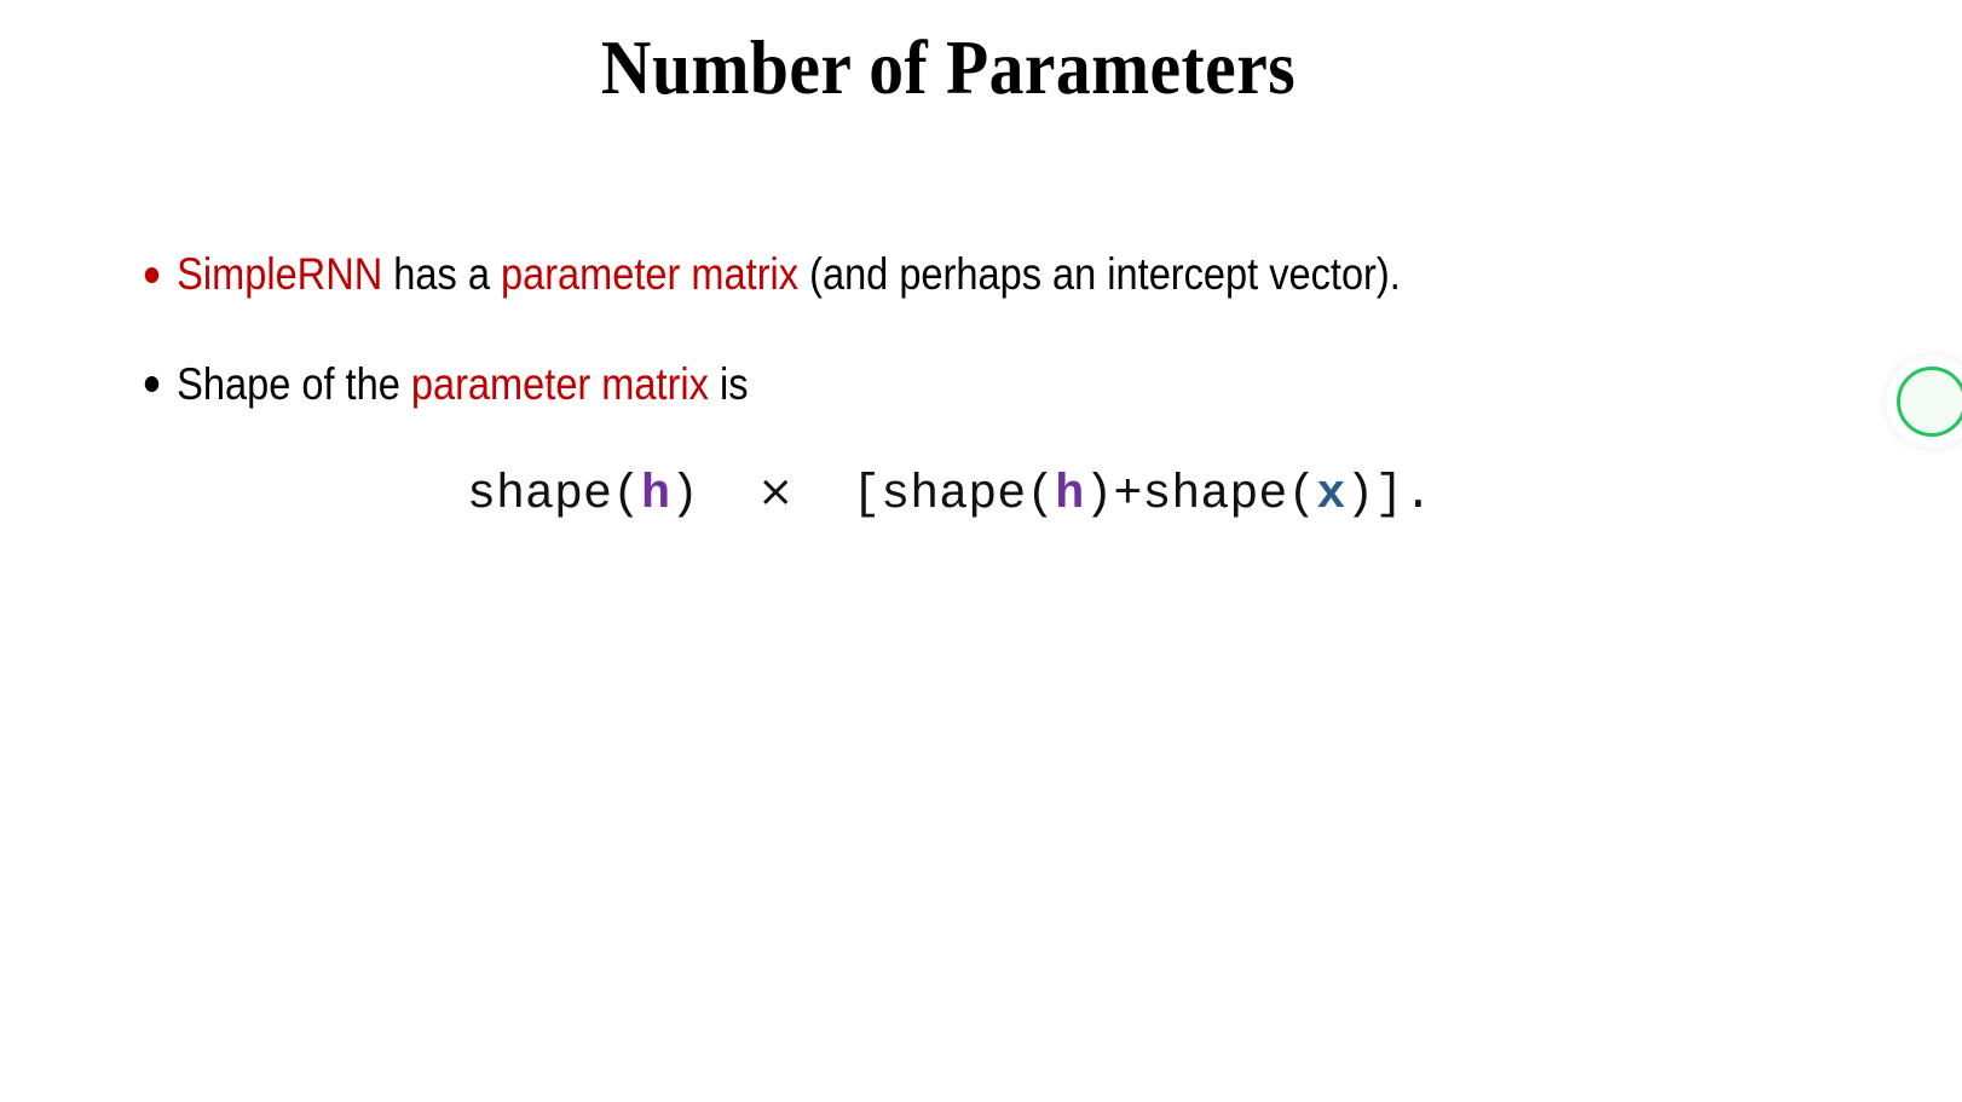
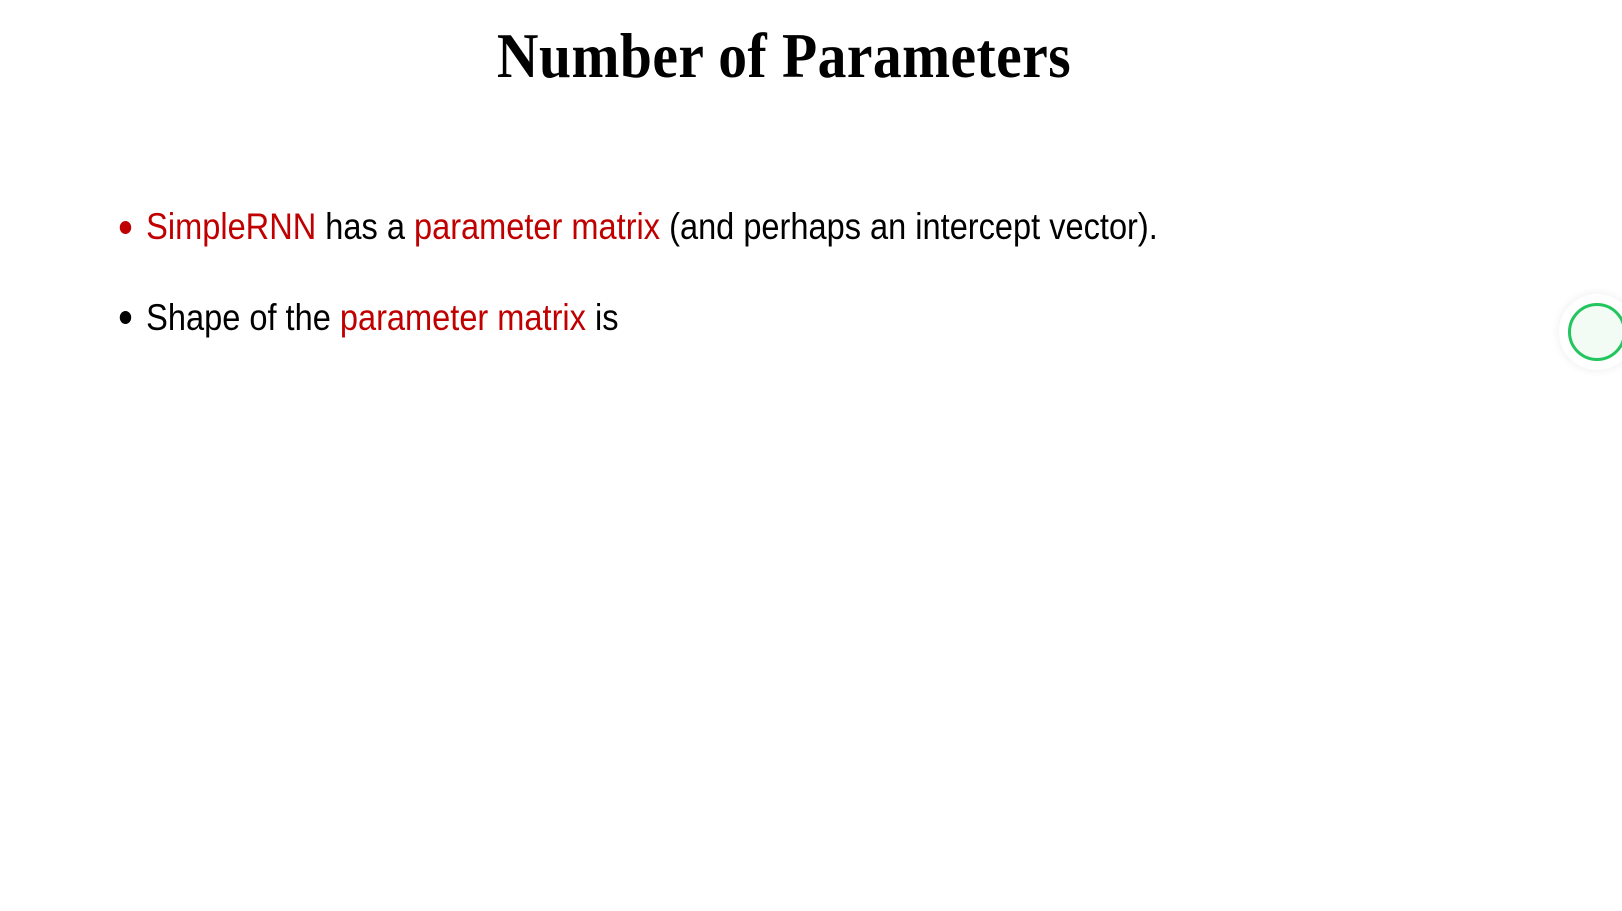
  Number of Parameters
  SimpleRNN has a parameter matrix (and perhaps an intercept vector).
  Shape of the parameter matrix is
- shape(h) × [shape(h)+shape(x)].
